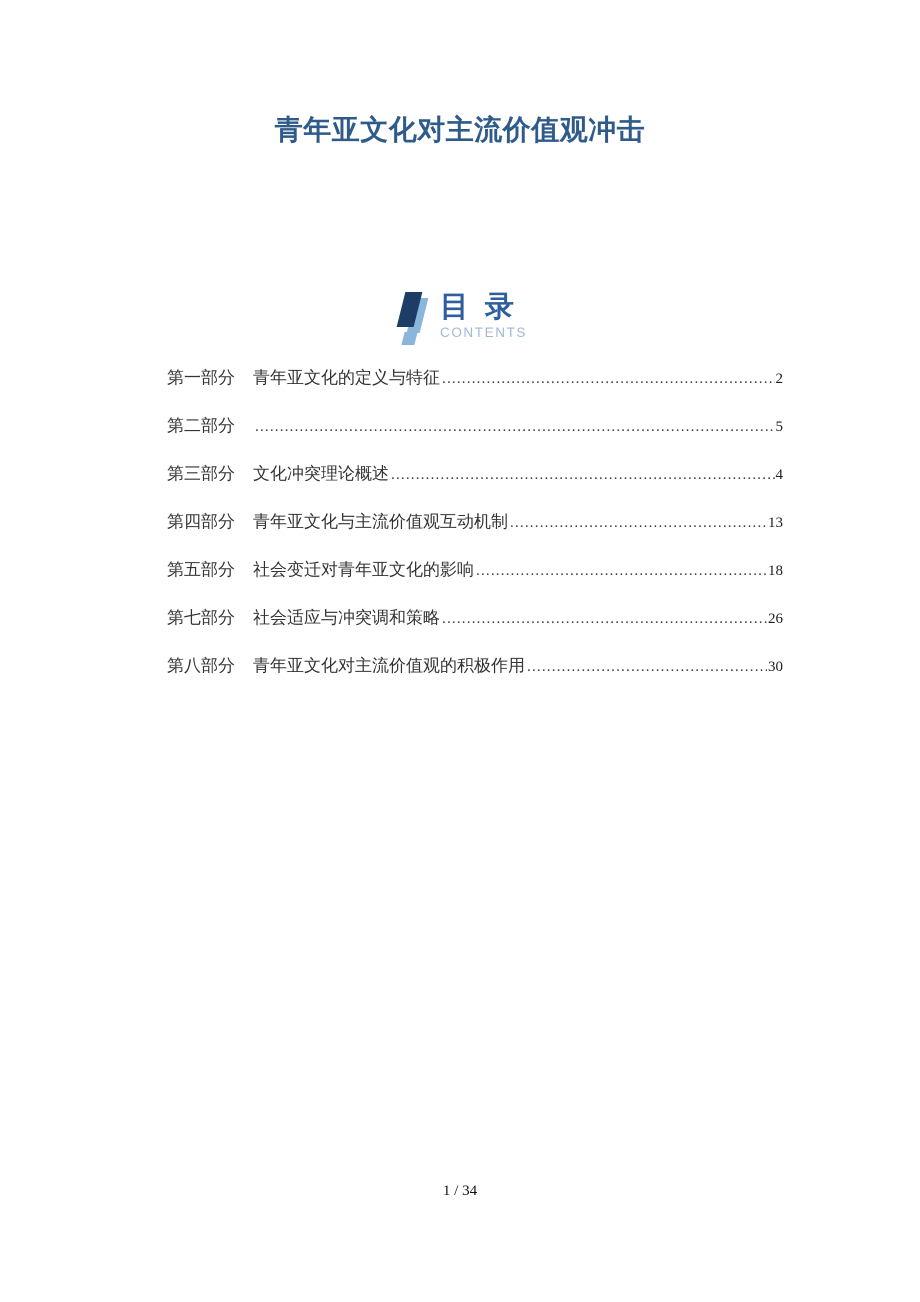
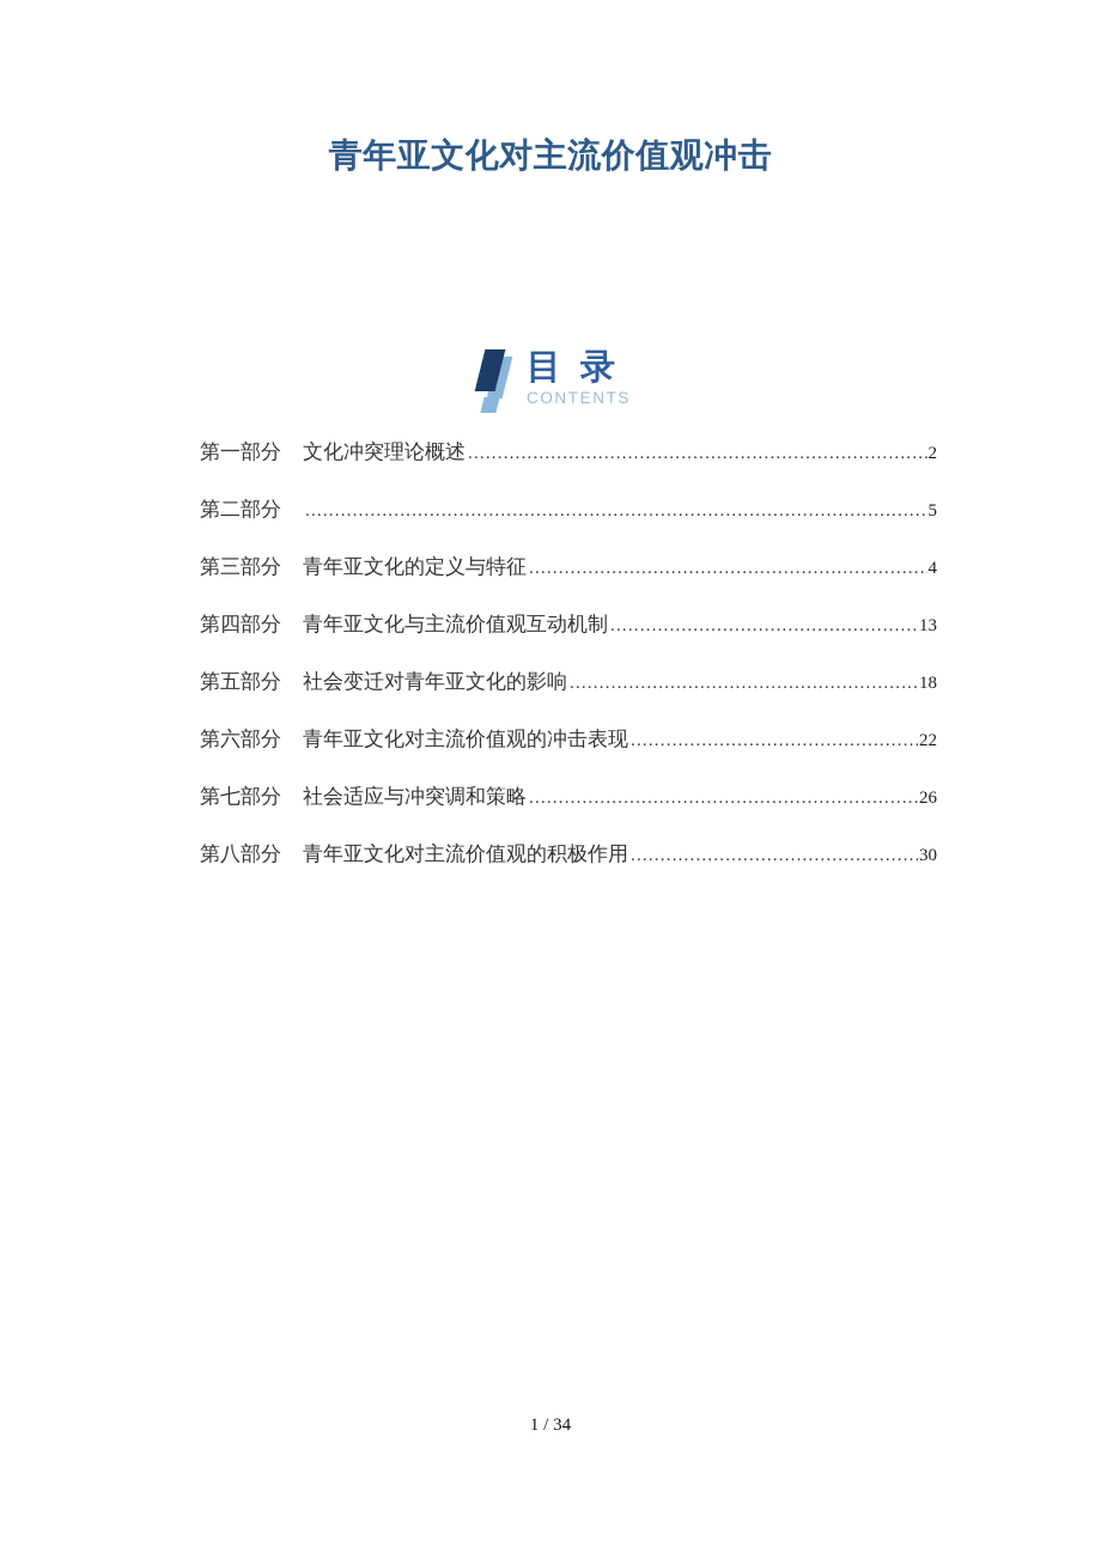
  青年亚文化对主流价值观冲击
  目 录
  CONTENTS
  第一部分
- 青年亚文化的定义与特征
+ 文化冲突理论概述
  2
  第二部分
  5
  第三部分
- 文化冲突理论概述
+ 青年亚文化的定义与特征
  4
  第四部分
  青年亚文化与主流价值观互动机制
  13
  第五部分
  社会变迁对青年亚文化的影响
  18
+ 第六部分
+ 青年亚文化对主流价值观的冲击表现
+ 22
  第七部分
  社会适应与冲突调和策略
  26
  第八部分
  青年亚文化对主流价值观的积极作用
  30
  1 / 34
